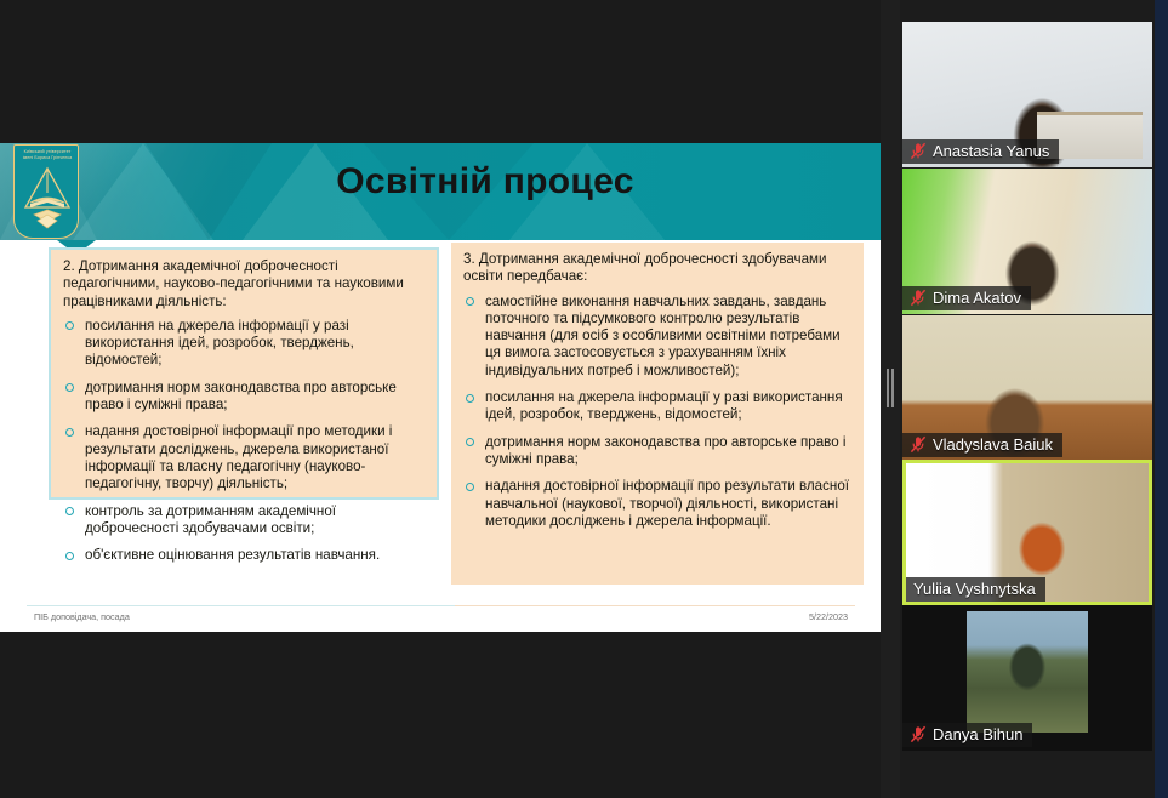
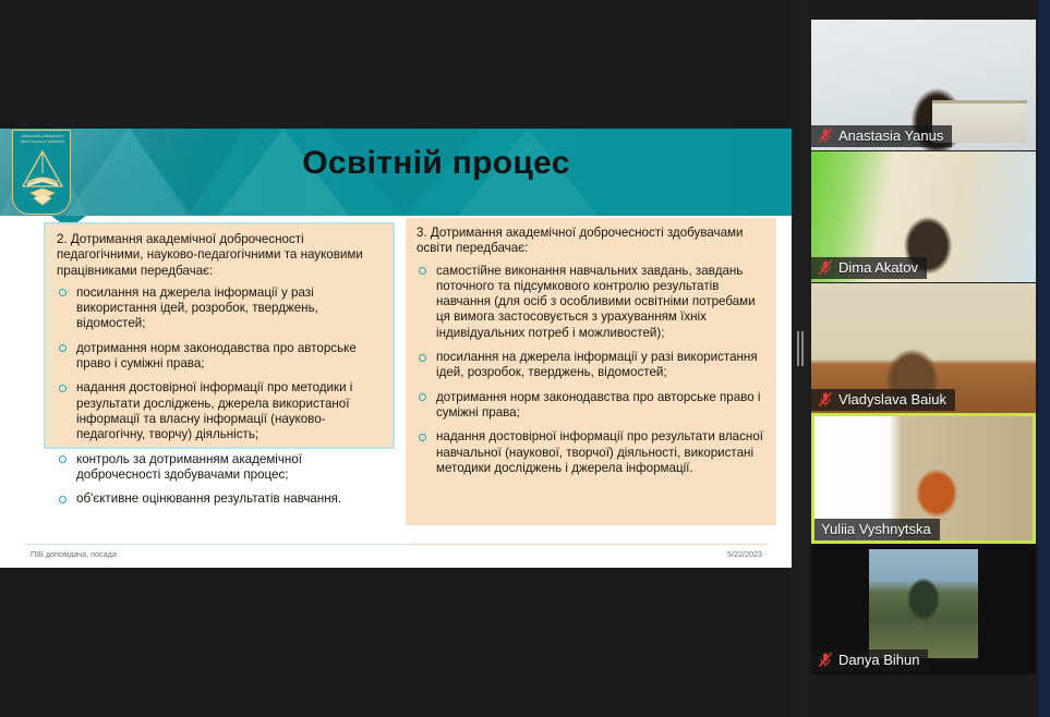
  Освітній процес
- 2. Дотримання академічної доброчесності педагогічними, науково-педагогічними та науковими працівниками діяльність:
+ 2. Дотримання академічної доброчесності педагогічними, науково-педагогічними та науковими працівниками передбачає:
  посилання на джерела інформації у разі використання ідей, розробок, тверджень, відомостей;
  дотримання норм законодавства про авторське право і суміжні права;
- надання достовірної інформації про методики і результати досліджень, джерела використаної інформації та власну педагогічну (науково-педагогічну, творчу) діяльність;
+ надання достовірної інформації про методики і результати досліджень, джерела використаної інформації та власну інформації (науково-педагогічну, творчу) діяльність;
- контроль за дотриманням академічної доброчесності здобувачами освіти;
+ контроль за дотриманням академічної доброчесності здобувачами процес;
  об'єктивне оцінювання результатів навчання.
  3. Дотримання академічної доброчесності здобувачами освіти передбачає:
  самостійне виконання навчальних завдань, завдань поточного та підсумкового контролю результатів навчання (для осіб з особливими освітніми потребами ця вимога застосовується з урахуванням їхніх індивідуальних потреб і можливостей);
  посилання на джерела інформації у разі використання ідей, розробок, тверджень, відомостей;
  дотримання норм законодавства про авторське право і суміжні права;
  надання достовірної інформації про результати власної навчальної (наукової, творчої) діяльності, використані методики досліджень і джерела інформації.
  ПІБ доповідача, посада
  5/22/2023
  Anastasia Yanus
  Dima Akatov
  Vladyslava Baiuk
  Yuliia Vyshnytska
  Danya Bihun
